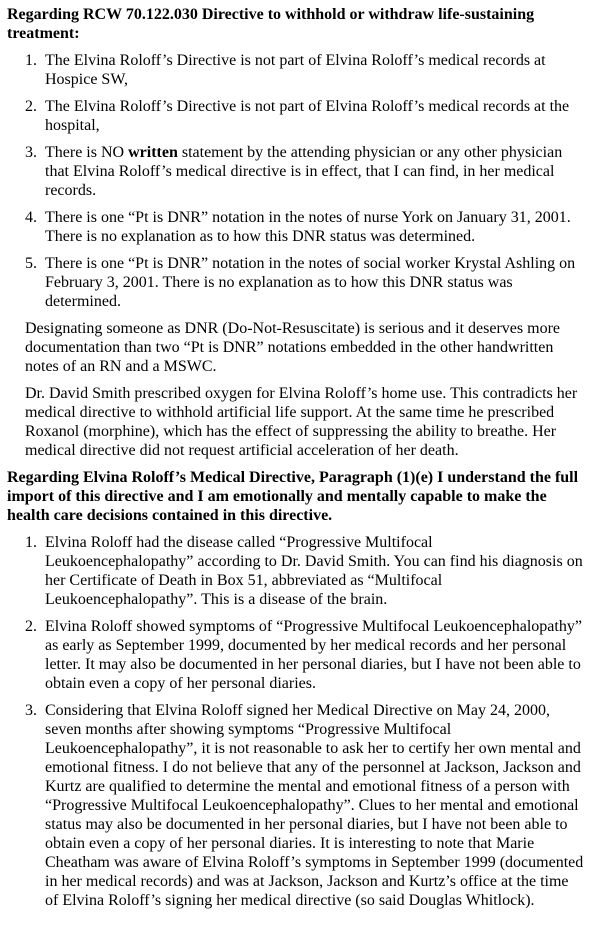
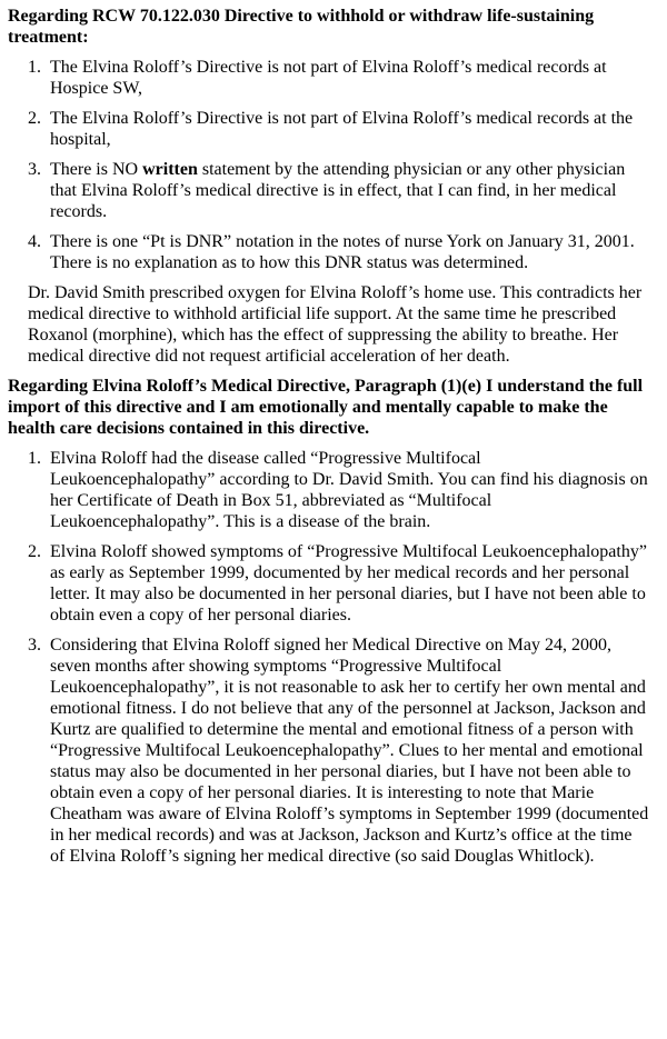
  Regarding RCW 70.122.030 Directive to withhold or withdraw life-sustaining treatment:
  1.
  The Elvina Roloff’s Directive is not part of Elvina Roloff’s medical records at Hospice SW,
  2.
  The Elvina Roloff’s Directive is not part of Elvina Roloff’s medical records at the hospital,
  3.
  There is NO written statement by the attending physician or any other physician that Elvina Roloff’s medical directive is in effect, that I can find, in her medical records.
  4.
  There is one “Pt is DNR” notation in the notes of nurse York on January 31, 2001. There is no explanation as to how this DNR status was determined.
- 5.
- There is one “Pt is DNR” notation in the notes of social worker Krystal Ashling on February 3, 2001. There is no explanation as to how this DNR status was determined.
- Designating someone as DNR (Do-Not-Resuscitate) is serious and it deserves more documentation than two “Pt is DNR” notations embedded in the other handwritten notes of an RN and a MSWC.
  Dr. David Smith prescribed oxygen for Elvina Roloff’s home use. This contradicts her medical directive to withhold artificial life support. At the same time he prescribed Roxanol (morphine), which has the effect of suppressing the ability to breathe. Her medical directive did not request artificial acceleration of her death.
  Regarding Elvina Roloff’s Medical Directive, Paragraph (1)(e) I understand the full import of this directive and I am emotionally and mentally capable to make the health care decisions contained in this directive.
  1.
  Elvina Roloff had the disease called “Progressive Multifocal Leukoencephalopathy” according to Dr. David Smith. You can find his diagnosis on her Certificate of Death in Box 51, abbreviated as “Multifocal Leukoencephalopathy”. This is a disease of the brain.
  2.
  Elvina Roloff showed symptoms of “Progressive Multifocal Leukoencephalopathy” as early as September 1999, documented by her medical records and her personal letter. It may also be documented in her personal diaries, but I have not been able to obtain even a copy of her personal diaries.
  3.
  Considering that Elvina Roloff signed her Medical Directive on May 24, 2000, seven months after showing symptoms “Progressive Multifocal Leukoencephalopathy”, it is not reasonable to ask her to certify her own mental and emotional fitness. I do not believe that any of the personnel at Jackson, Jackson and Kurtz are qualified to determine the mental and emotional fitness of a person with “Progressive Multifocal Leukoencephalopathy”. Clues to her mental and emotional status may also be documented in her personal diaries, but I have not been able to obtain even a copy of her personal diaries. It is interesting to note that Marie Cheatham was aware of Elvina Roloff’s symptoms in September 1999 (documented in her medical records) and was at Jackson, Jackson and Kurtz’s office at the time of Elvina Roloff’s signing her medical directive (so said Douglas Whitlock).
